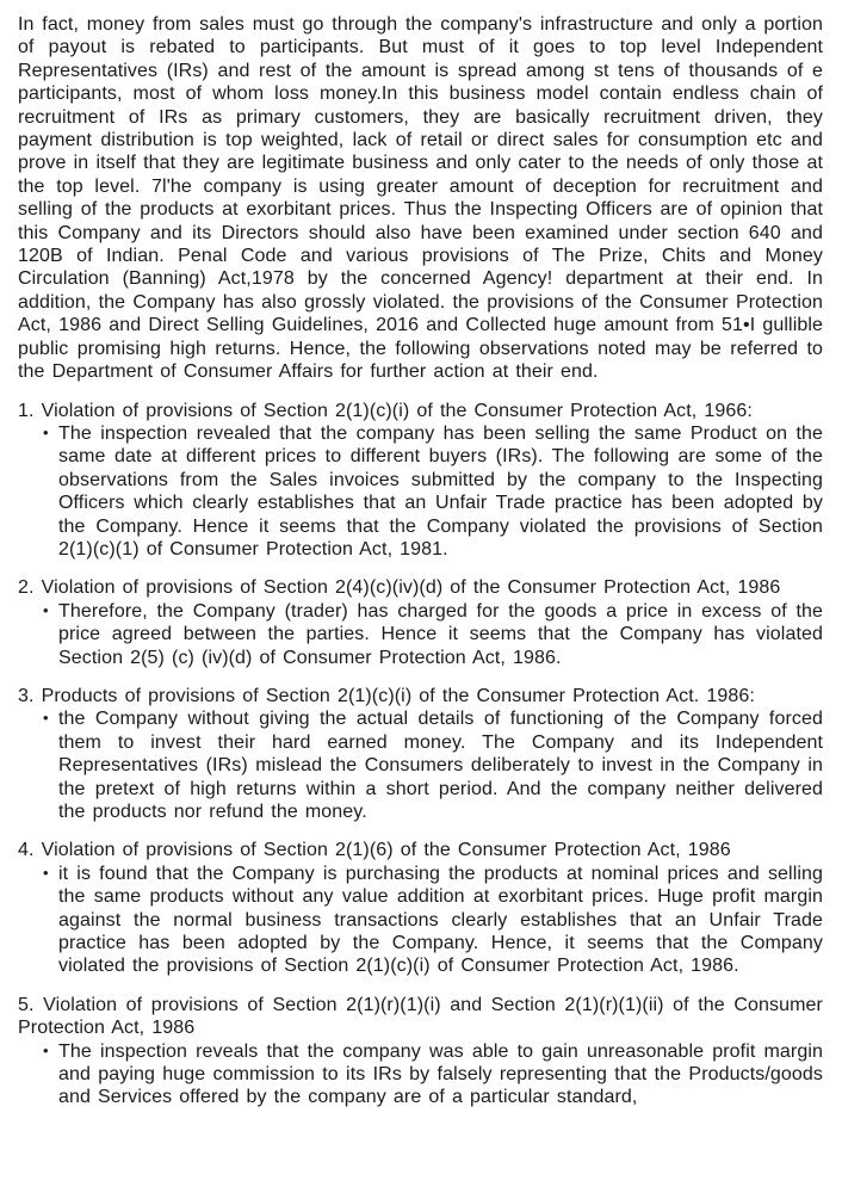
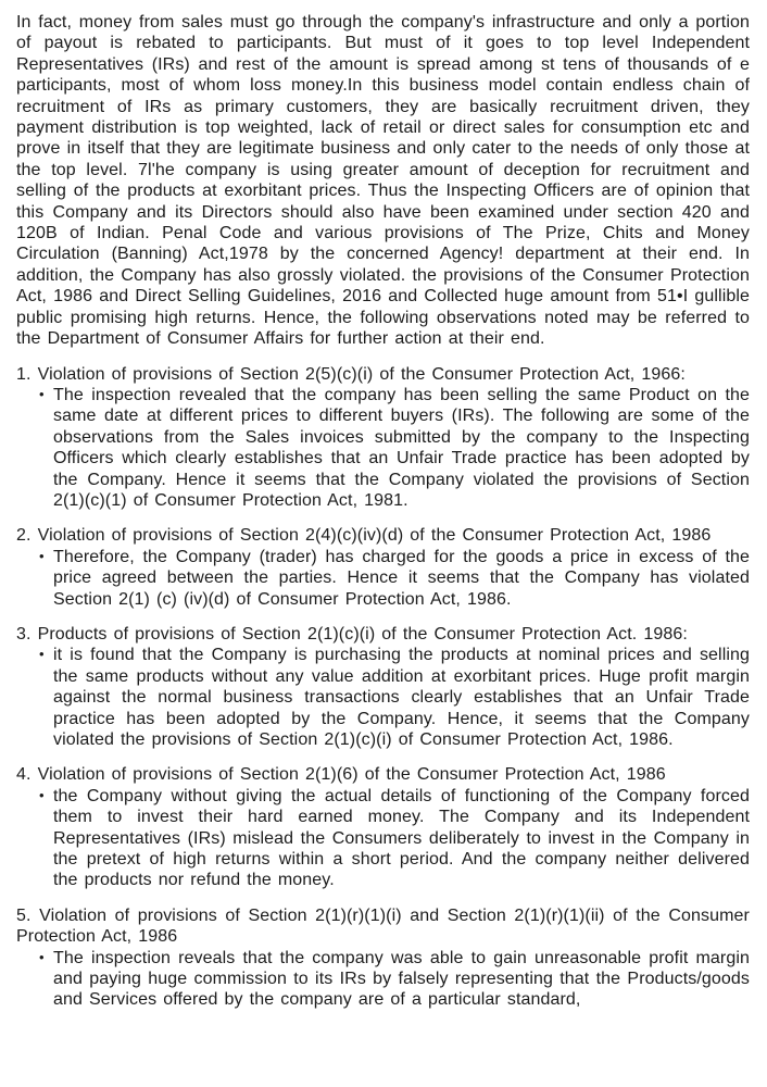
- In fact, money from sales must go through the company's infrastructure and only a portion of payout is rebated to participants. But must of it goes to top level Independent Representatives (IRs) and rest of the amount is spread among st tens of thousands of e participants, most of whom loss money.In this business model contain endless chain of recruitment of IRs as primary customers, they are basically recruitment driven, they payment distribution is top weighted, lack of retail or direct sales for consumption etc and prove in itself that they are legitimate business and only cater to the needs of only those at the top level. 7l'he company is using greater amount of deception for recruitment and selling of the products at exorbitant prices. Thus the Inspecting Officers are of opinion that this Company and its Directors should also have been examined under section 640 and 120B of Indian. Penal Code and various provisions of The Prize, Chits and Money Circulation (Banning) Act,1978 by the concerned Agency! department at their end. In addition, the Company has also grossly violated. the provisions of the Consumer Protection Act, 1986 and Direct Selling Guidelines, 2016 and Collected huge amount from 51•I gullible public promising high returns. Hence, the following observations noted may be referred to the Department of Consumer Affairs for further action at their end.
+ In fact, money from sales must go through the company's infrastructure and only a portion of payout is rebated to participants. But must of it goes to top level Independent Representatives (IRs) and rest of the amount is spread among st tens of thousands of e participants, most of whom loss money.In this business model contain endless chain of recruitment of IRs as primary customers, they are basically recruitment driven, they payment distribution is top weighted, lack of retail or direct sales for consumption etc and prove in itself that they are legitimate business and only cater to the needs of only those at the top level. 7l'he company is using greater amount of deception for recruitment and selling of the products at exorbitant prices. Thus the Inspecting Officers are of opinion that this Company and its Directors should also have been examined under section 420 and 120B of Indian. Penal Code and various provisions of The Prize, Chits and Money Circulation (Banning) Act,1978 by the concerned Agency! department at their end. In addition, the Company has also grossly violated. the provisions of the Consumer Protection Act, 1986 and Direct Selling Guidelines, 2016 and Collected huge amount from 51•I gullible public promising high returns. Hence, the following observations noted may be referred to the Department of Consumer Affairs for further action at their end.
- 1. Violation of provisions of Section 2(1)(c)(i) of the Consumer Protection Act, 1966:
+ 1. Violation of provisions of Section 2(5)(c)(i) of the Consumer Protection Act, 1966:
  •
  The inspection revealed that the company has been selling the same Product on the same date at different prices to different buyers (IRs). The following are some of the observations from the Sales invoices submitted by the company to the Inspecting Officers which clearly establishes that an Unfair Trade practice has been adopted by the Company. Hence it seems that the Company violated the provisions of Section 2(1)(c)(1) of Consumer Protection Act, 1981.
  2. Violation of provisions of Section 2(4)(c)(iv)(d) of the Consumer Protection Act, 1986
  •
- Therefore, the Company (trader) has charged for the goods a price in excess of the price agreed between the parties. Hence it seems that the Company has violated Section 2(5) (c) (iv)(d) of Consumer Protection Act, 1986.
+ Therefore, the Company (trader) has charged for the goods a price in excess of the price agreed between the parties. Hence it seems that the Company has violated Section 2(1) (c) (iv)(d) of Consumer Protection Act, 1986.
  3. Products of provisions of Section 2(1)(c)(i) of the Consumer Protection Act. 1986:
  •
- the Company without giving the actual details of functioning of the Company forced them to invest their hard earned money. The Company and its Independent Representatives (IRs) mislead the Consumers deliberately to invest in the Company in the pretext of high returns within a short period. And the company neither delivered the products nor refund the money.
+ it is found that the Company is purchasing the products at nominal prices and selling the same products without any value addition at exorbitant prices. Huge profit margin against the normal business transactions clearly establishes that an Unfair Trade practice has been adopted by the Company. Hence, it seems that the Company violated the provisions of Section 2(1)(c)(i) of Consumer Protection Act, 1986.
  4. Violation of provisions of Section 2(1)(6) of the Consumer Protection Act, 1986
  •
- it is found that the Company is purchasing the products at nominal prices and selling the same products without any value addition at exorbitant prices. Huge profit margin against the normal business transactions clearly establishes that an Unfair Trade practice has been adopted by the Company. Hence, it seems that the Company violated the provisions of Section 2(1)(c)(i) of Consumer Protection Act, 1986.
+ the Company without giving the actual details of functioning of the Company forced them to invest their hard earned money. The Company and its Independent Representatives (IRs) mislead the Consumers deliberately to invest in the Company in the pretext of high returns within a short period. And the company neither delivered the products nor refund the money.
  5. Violation of provisions of Section 2(1)(r)(1)(i) and Section 2(1)(r)(1)(ii) of the Consumer Protection Act, 1986
  •
  The inspection reveals that the company was able to gain unreasonable profit margin and paying huge commission to its IRs by falsely representing that the Products/goods and Services offered by the company are of a particular standard,
